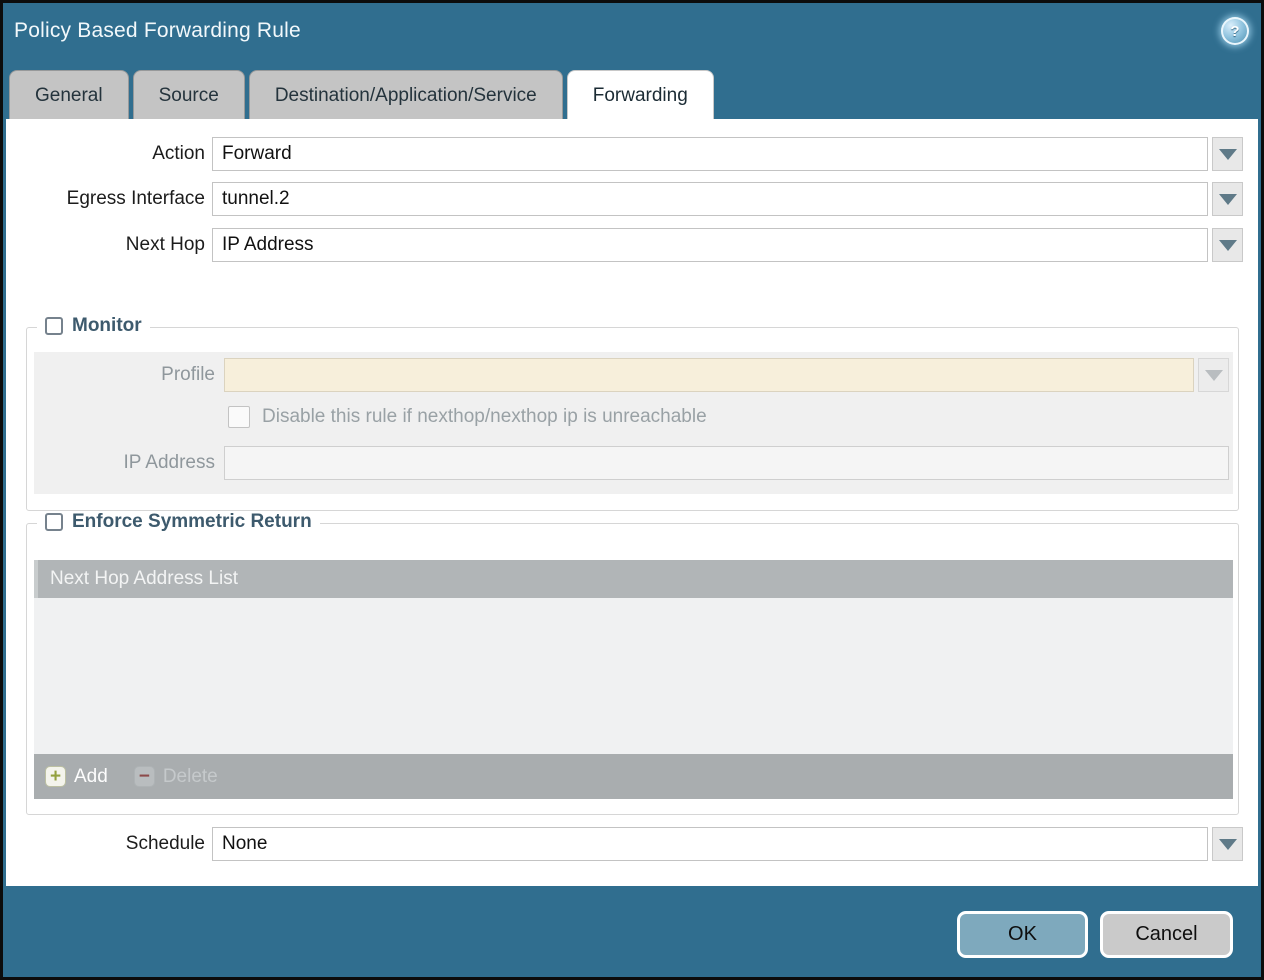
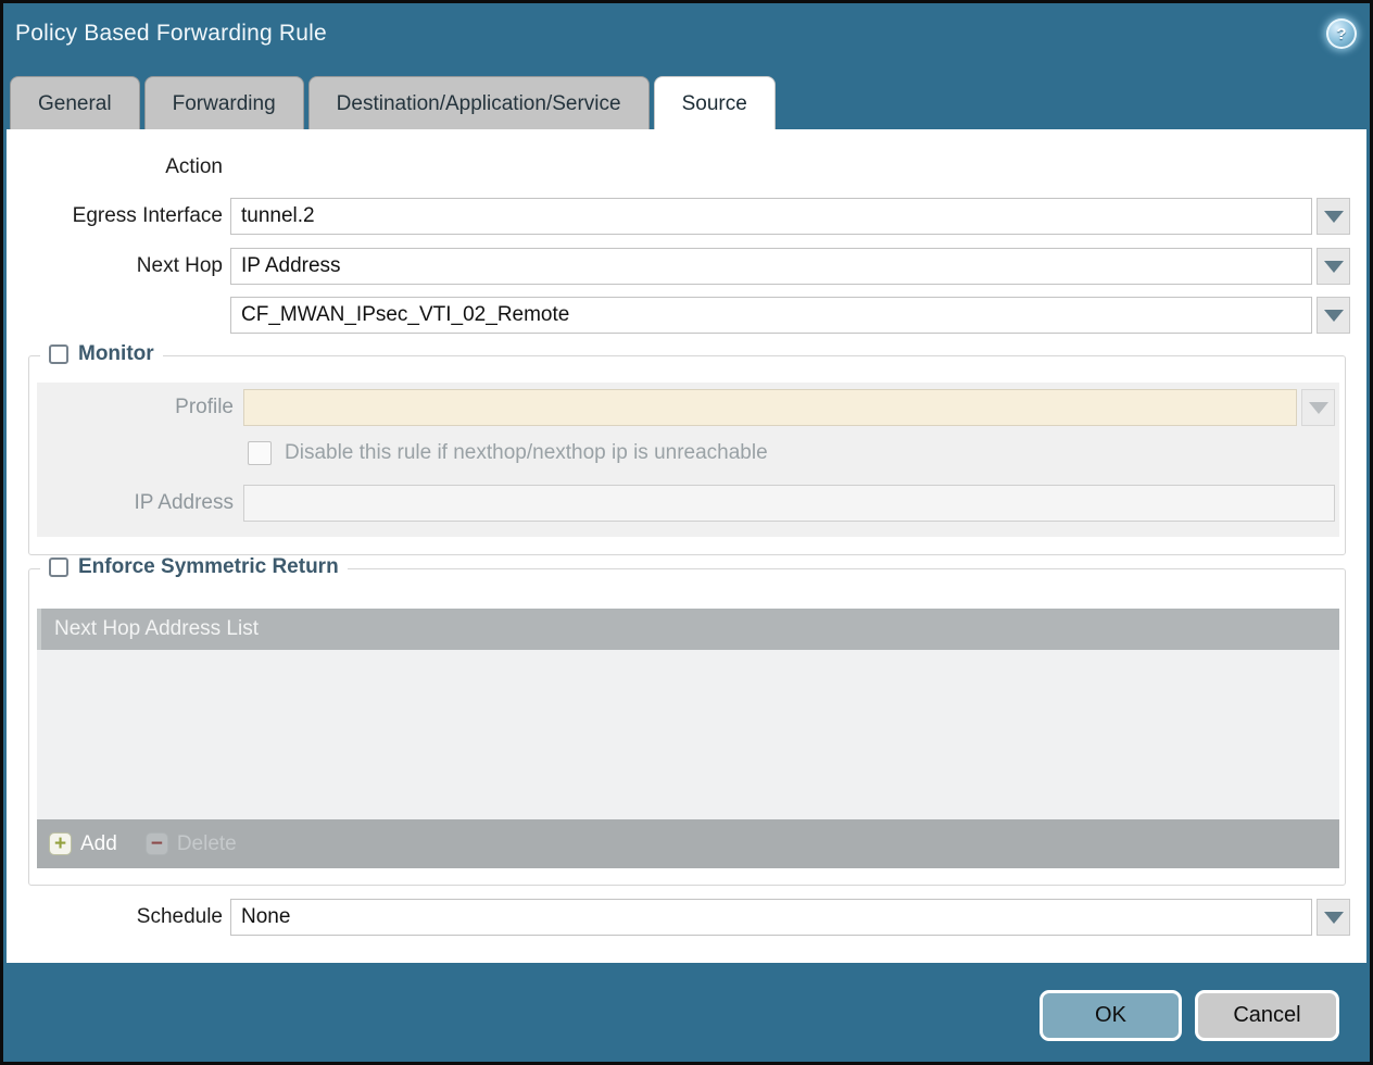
  Policy Based Forwarding Rule
  ?
  General
- Source
+ Forwarding
  Destination/Application/Service
- Forwarding
+ Source
  Action
- Forward
  Egress Interface
  tunnel.2
  Next Hop
  IP Address
+ CF_MWAN_IPsec_VTI_02_Remote
  Monitor
  Profile
  Disable this rule if nexthop/nexthop ip is unreachable
  IP Address
  Enforce Symmetric Return
  Next Hop Address List
  +
  Add
  −
  Delete
  Schedule
  None
  OK
  Cancel
